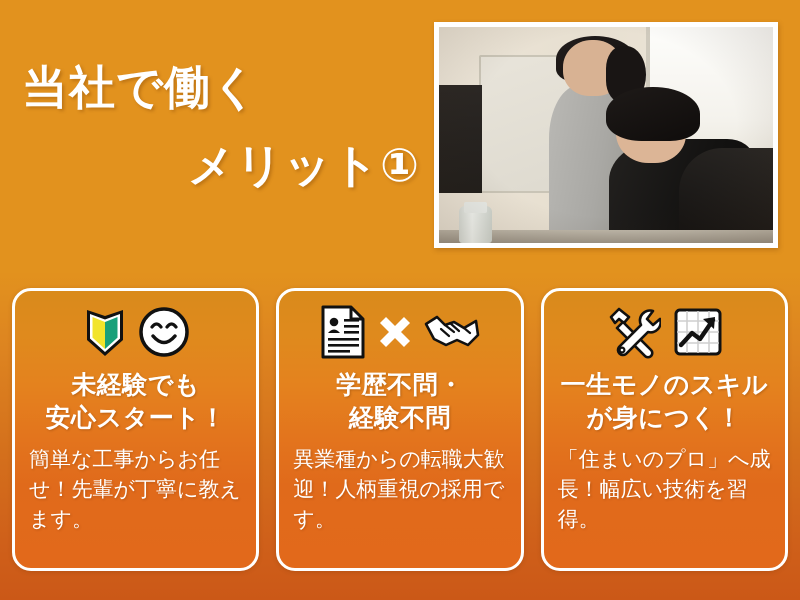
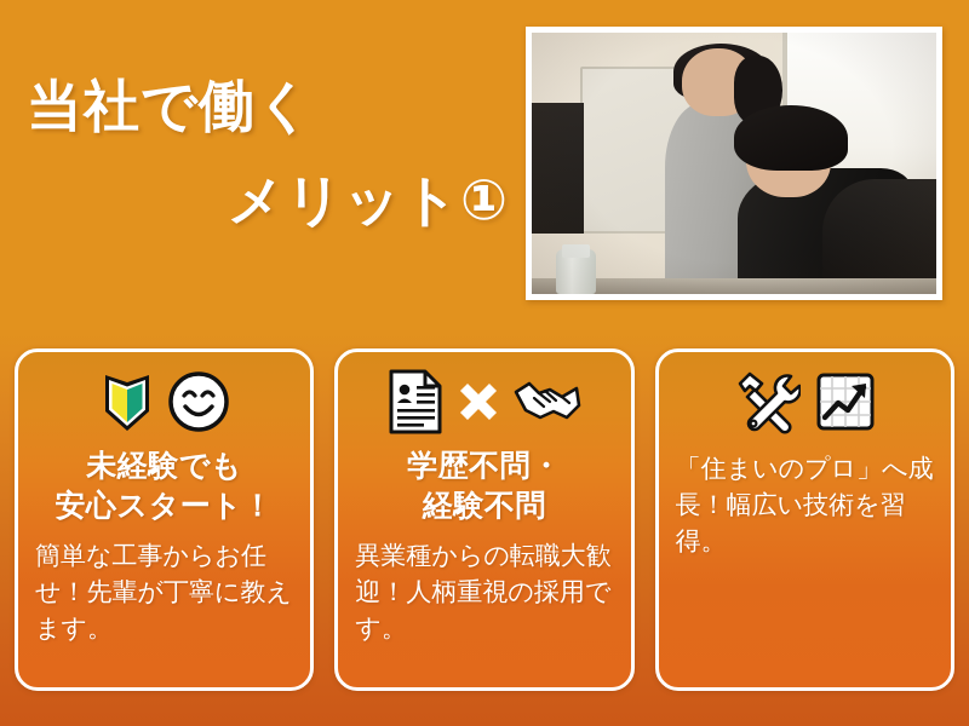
  当社で働く
  メリット①
  未経験でも
  安心スタート！
  簡単な工事からお任せ！先輩が丁寧に教えます。
  学歴不問・
  経験不問
  異業種からの転職大歓迎！人柄重視の採用です。
- 一生モノのスキル
- が身につく！
  「住まいのプロ」へ成長！幅広い技術を習得。
